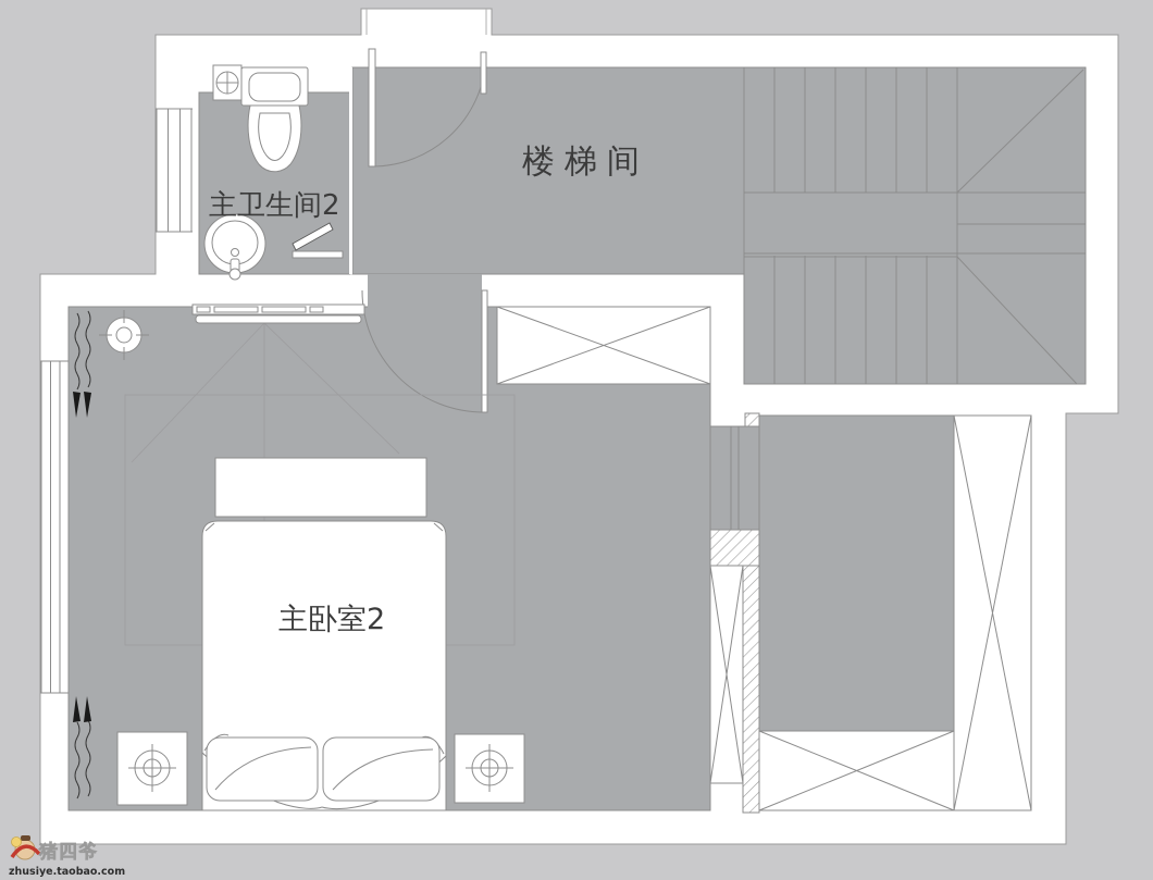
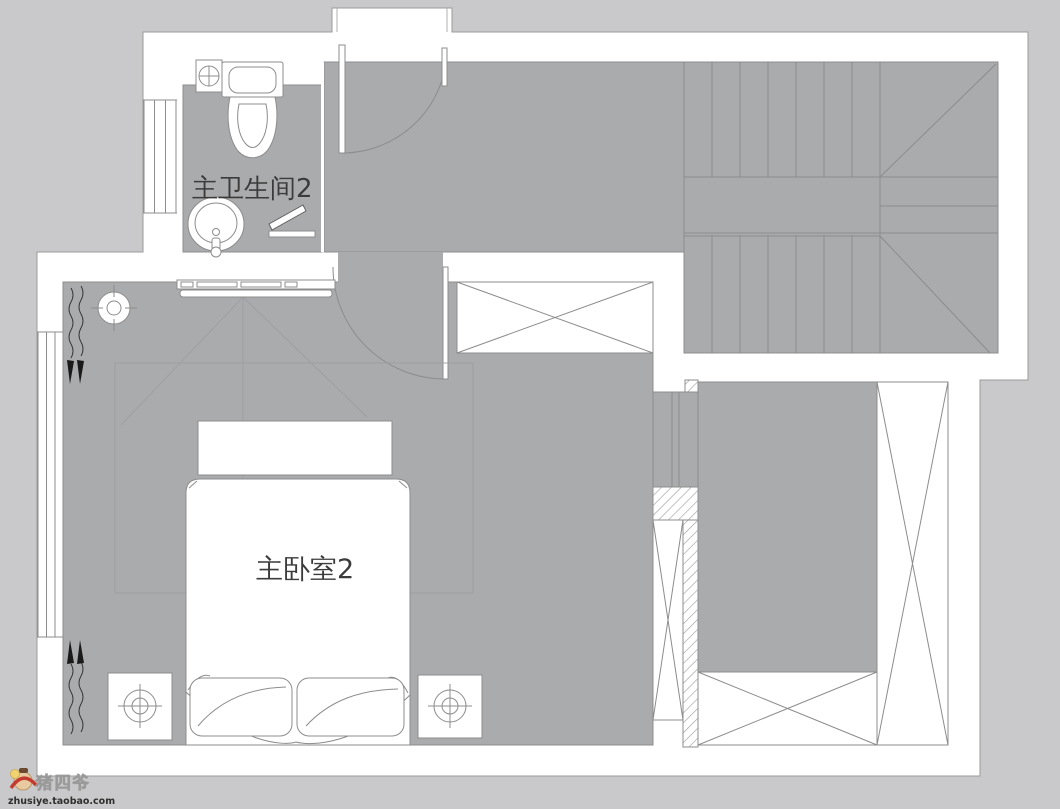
- 楼梯间
  主卫生间2
  主卧室2
  猪四爷
  zhusiye.taobao.com
